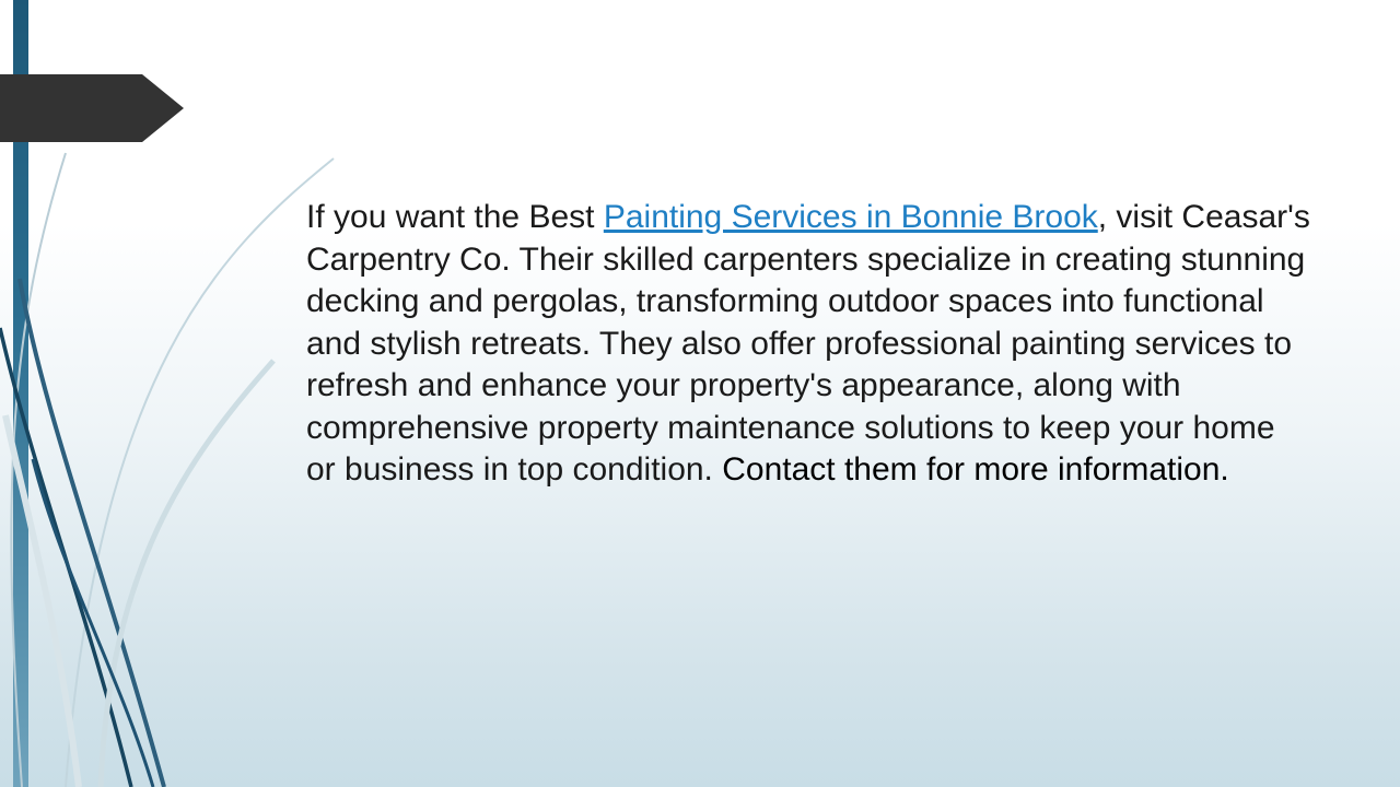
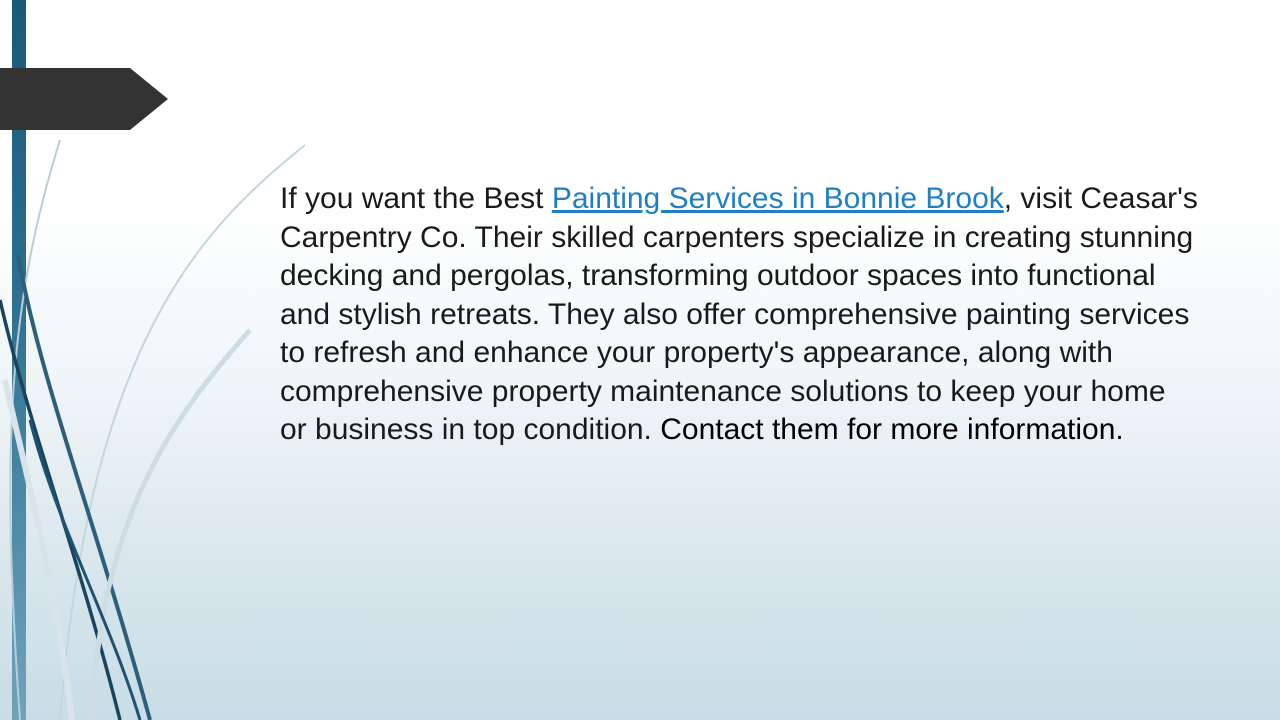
- If you want the Best Painting Services in Bonnie Brook, visit Ceasar's Carpentry Co. Their skilled carpenters specialize in creating stunning decking and pergolas, transforming outdoor spaces into functional and stylish retreats. They also offer professional painting services to refresh and enhance your property's appearance, along with comprehensive property maintenance solutions to keep your home or business in top condition. Contact them for more information.
+ If you want the Best Painting Services in Bonnie Brook, visit Ceasar's Carpentry Co. Their skilled carpenters specialize in creating stunning decking and pergolas, transforming outdoor spaces into functional and stylish retreats. They also offer comprehensive painting services to refresh and enhance your property's appearance, along with comprehensive property maintenance solutions to keep your home or business in top condition. Contact them for more information.
